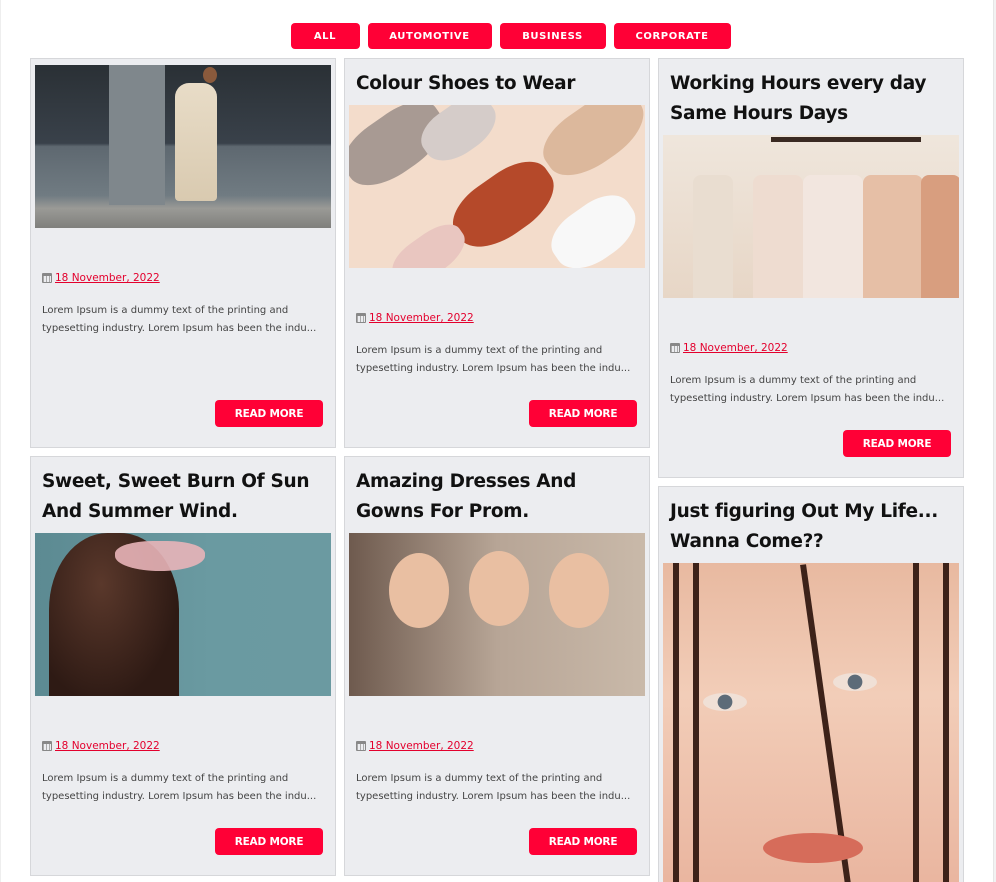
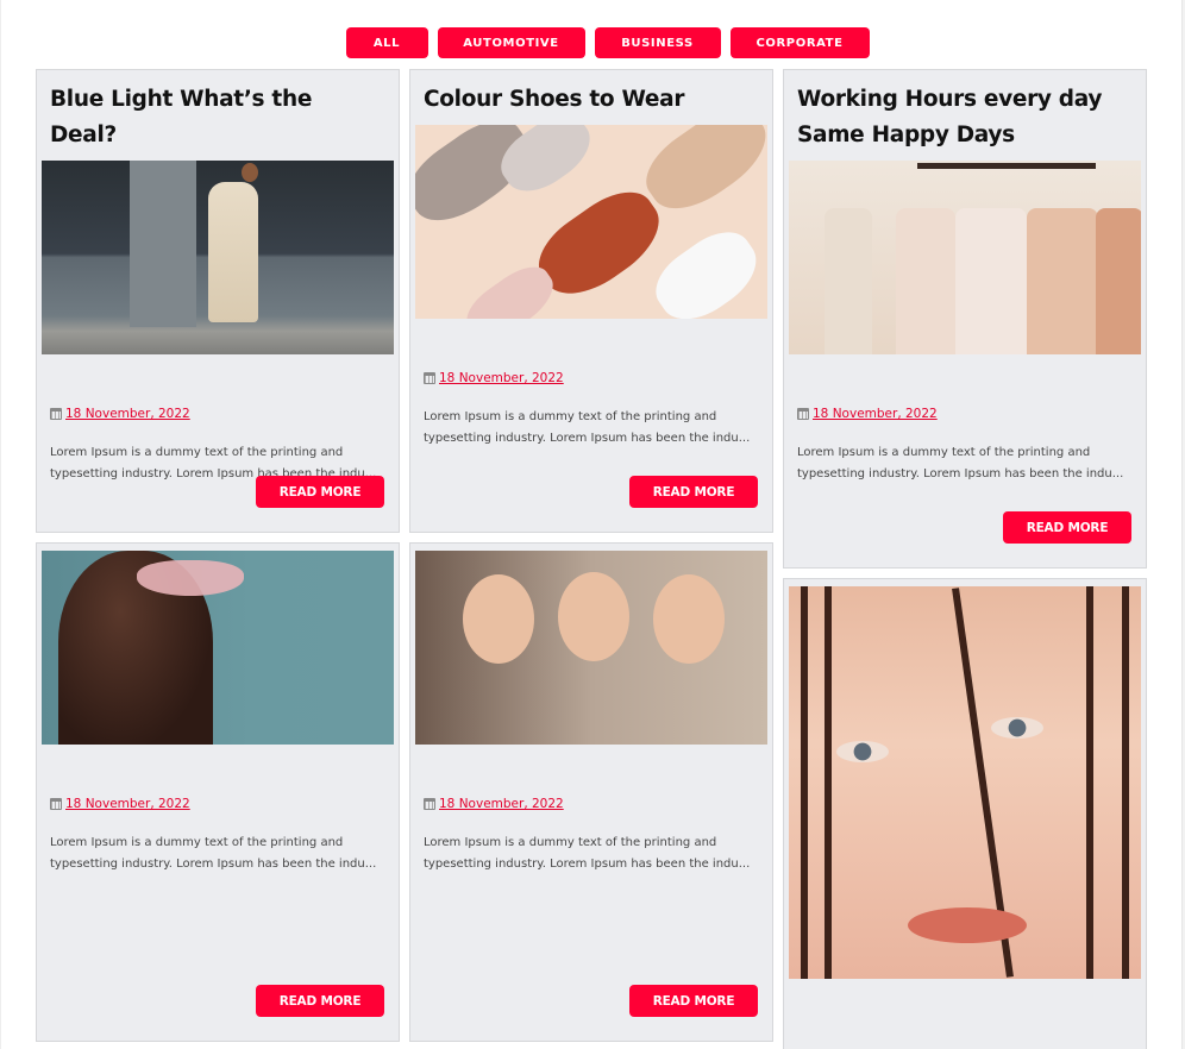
  ALL
  AUTOMOTIVE
  BUSINESS
  CORPORATE
+ Blue Light What’s the Deal?
  18 November, 2022
  Lorem Ipsum is a dummy text of the printing and typesetting industry. Lorem Ipsum has been the indu...
  READ MORE
  Colour Shoes to Wear
  18 November, 2022
  Lorem Ipsum is a dummy text of the printing and typesetting industry. Lorem Ipsum has been the indu...
  READ MORE
- Working Hours every day Same Hours Days
+ Working Hours every day Same Happy Days
  18 November, 2022
  Lorem Ipsum is a dummy text of the printing and typesetting industry. Lorem Ipsum has been the indu...
  READ MORE
- Sweet, Sweet Burn Of Sun And Summer Wind.
  18 November, 2022
  Lorem Ipsum is a dummy text of the printing and typesetting industry. Lorem Ipsum has been the indu...
  READ MORE
- Amazing Dresses And Gowns For Prom.
  18 November, 2022
  Lorem Ipsum is a dummy text of the printing and typesetting industry. Lorem Ipsum has been the indu...
  READ MORE
- Just figuring Out My Life... Wanna Come??
